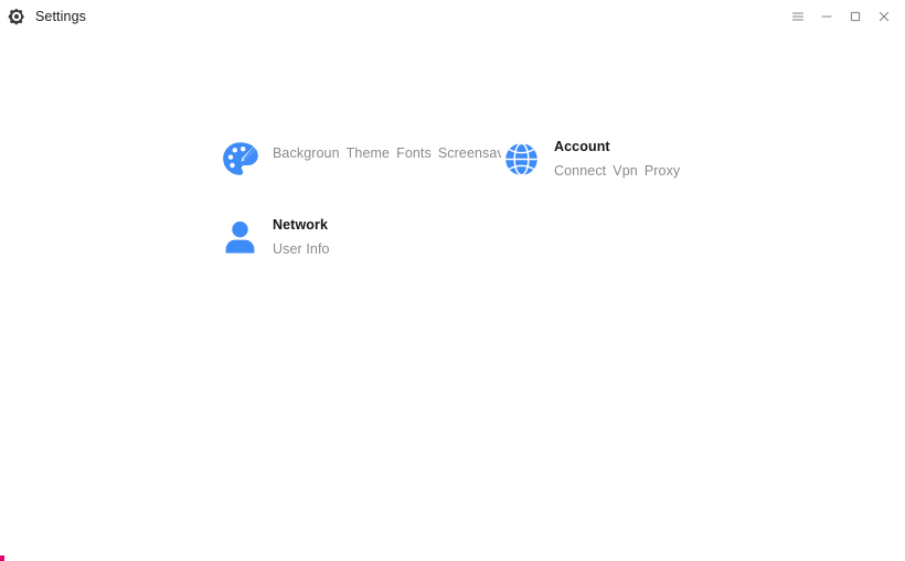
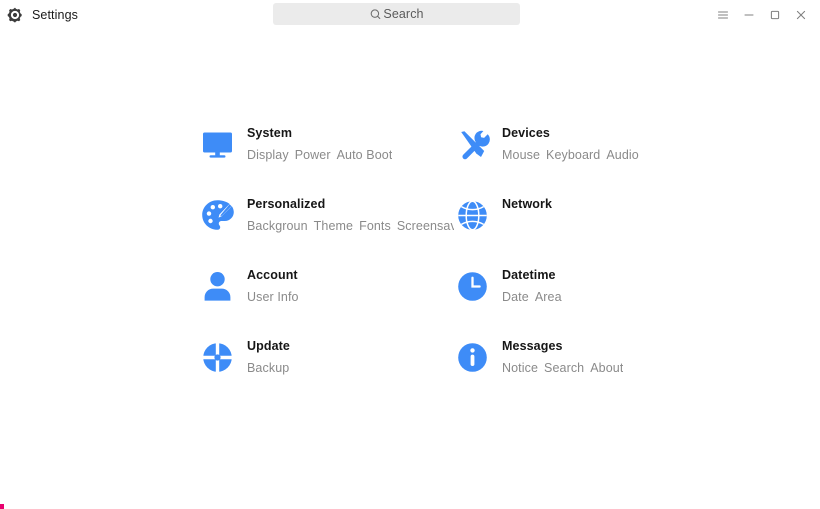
  Settings
+ Search
+ System
+ Display Power Auto Boot
+ Devices
+ Mouse Keyboard Audio
+ Personalized
  Backgroun Theme Fonts Screensav
- Account
+ Network
- Connect Vpn Proxy
- Network
+ Account
  User Info
+ Datetime
+ Date Area
+ Update
+ Backup
+ Messages
+ Notice Search About
